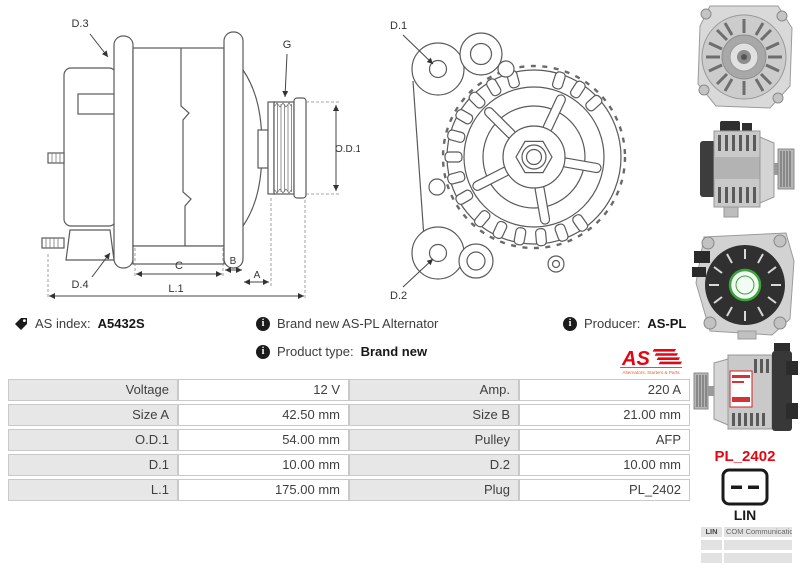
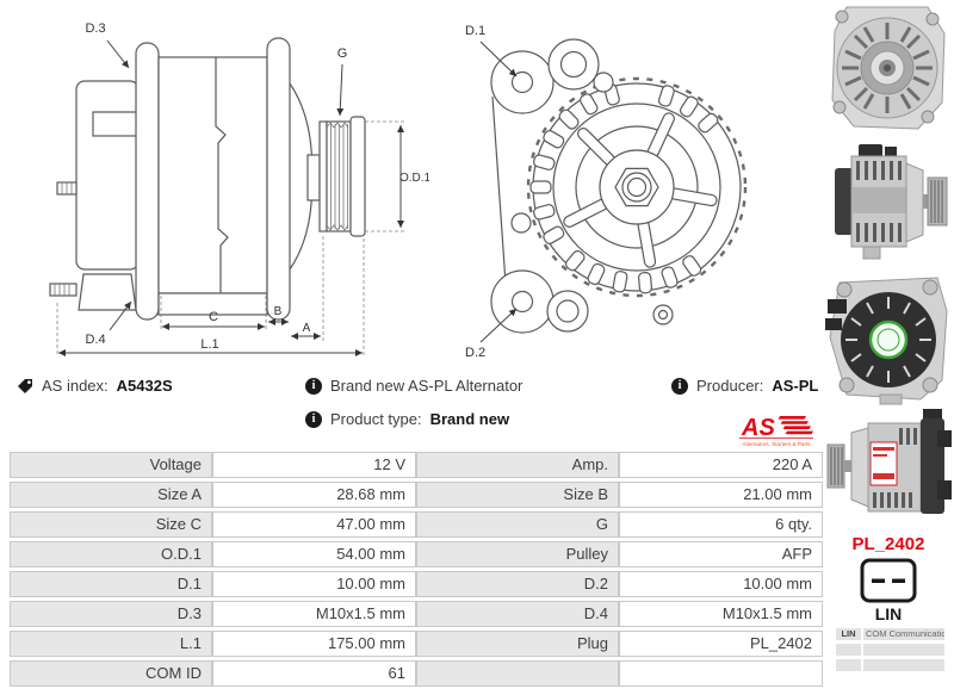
  D.3
  G
  O.D.1
  D.4
  C
  B
  A
  L.1
  D.1
  D.2
  AS index:
  A5432S
  i
  Brand new AS-PL Alternator
  i
  Product type:
  Brand new
  i
  Producer:
  AS-PL
  AS
  Voltage	12 V	Amp.	220 A
- Size A	42.50 mm	Size B	21.00 mm
+ Size A	28.68 mm	Size B	21.00 mm
+ Size C	47.00 mm	G	6 qty.
  O.D.1	54.00 mm	Pulley	AFP
  D.1	10.00 mm	D.2	10.00 mm
+ D.3	M10x1.5 mm	D.4	M10x1.5 mm
  L.1	175.00 mm	Plug	PL_2402
+ COM ID	61
  PL_2402
  LIN
  LIN
  COM Communicatio
